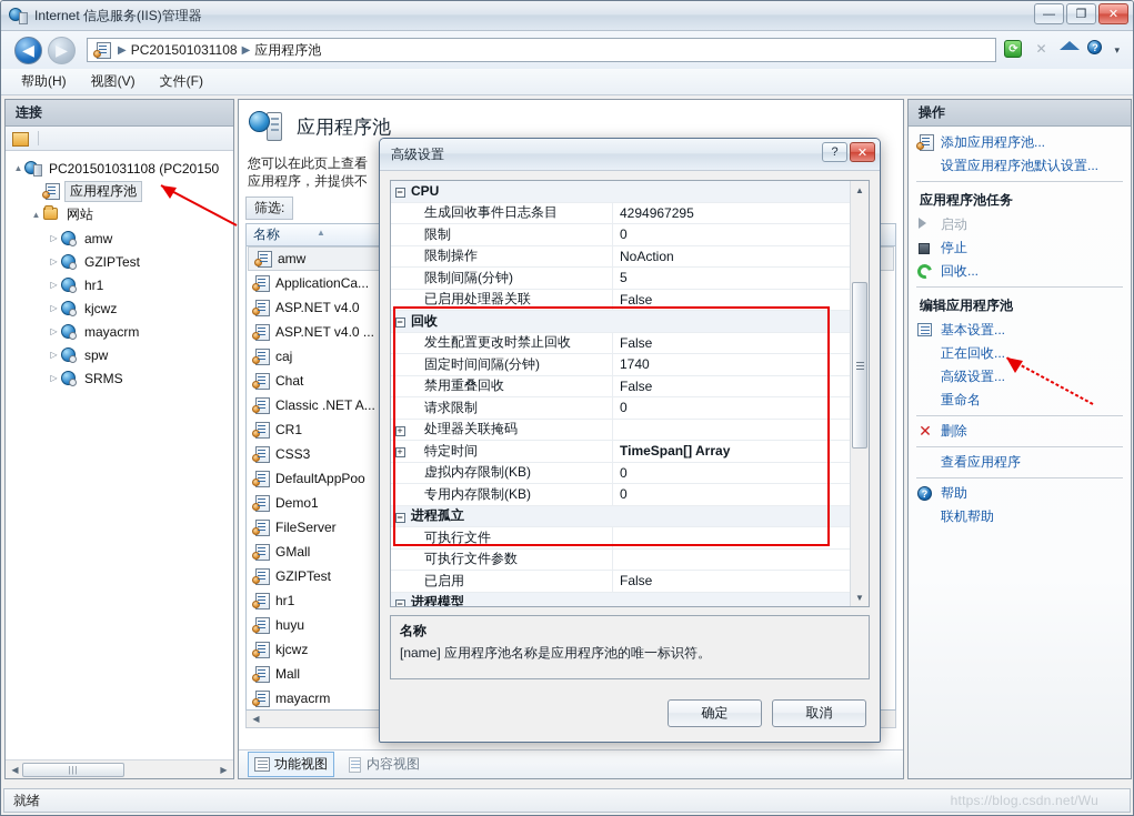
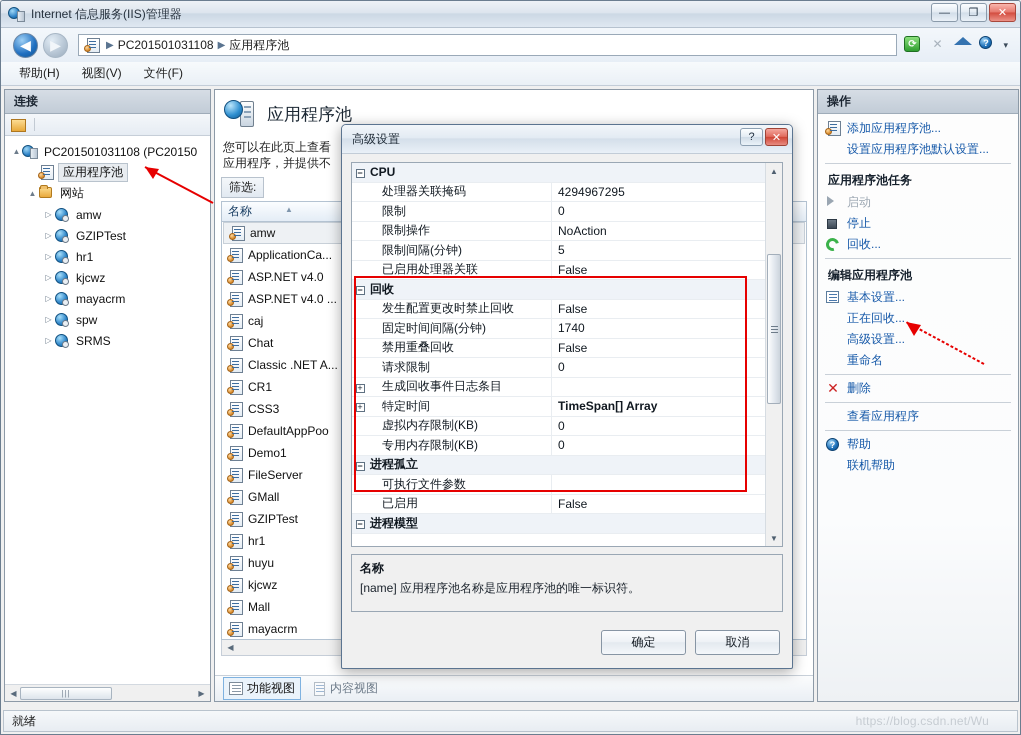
  Internet 信息服务(IIS)管理器
  —
  ❐
  ✕
  ◀
  ▶
  ▶
  PC201501031108
  ▶
  应用程序池
  ⟳
  ✕
  ?
  ▾
  帮助(H)
  视图(V)
  文件(F)
  连接
  ▲
  PC201501031108 (PC20150
  应用程序池
  ▲
  网站
  ▷
  amw
  ▷
  GZIPTest
  ▷
  hr1
  ▷
  kjcwz
  ▷
  mayacrm
  ▷
  spw
  ▷
  SRMS
  ◀
  |||
  ▶
  应用程序池
  您可以在此页上查看
  应用程序，并提供不
  筛选:
  名称
  ▲
  amw
  ApplicationCa...
  ASP.NET v4.0
  ASP.NET v4.0 ...
  caj
  Chat
  Classic .NET A...
  CR1
  CSS3
  DefaultAppPoo
  Demo1
  FileServer
  GMall
  GZIPTest
  hr1
  huyu
  kjcwz
  Mall
  mayacrm
  ◀
  功能视图
  内容视图
  操作
  添加应用程序池...
  设置应用程序池默认设置...
  应用程序池任务
  启动
  停止
  回收...
  编辑应用程序池
  基本设置...
  正在回收...
  高级设置...
  重命名
  ✕
  删除
  查看应用程序
  ?
  帮助
  联机帮助
  就绪
  https://blog.csdn.net/Wu
  高级设置
  ?
  ✕
  −
  CPU
- 生成回收事件日志条目
+ 处理器关联掩码
  4294967295
  限制
  0
  限制操作
  NoAction
  限制间隔(分钟)
  5
  已启用处理器关联
  False
  −
  回收
  发生配置更改时禁止回收
  False
  固定时间间隔(分钟)
  1740
  禁用重叠回收
  False
  请求限制
  0
  +
- 处理器关联掩码
+ 生成回收事件日志条目
  +
  特定时间
  TimeSpan[] Array
  虚拟内存限制(KB)
  0
  专用内存限制(KB)
  0
  −
  进程孤立
- 可执行文件
  可执行文件参数
  已启用
  False
  −
  进程模型
  ▲
  ▼
  名称
  [name] 应用程序池名称是应用程序池的唯一标识符。
  确定
  取消
